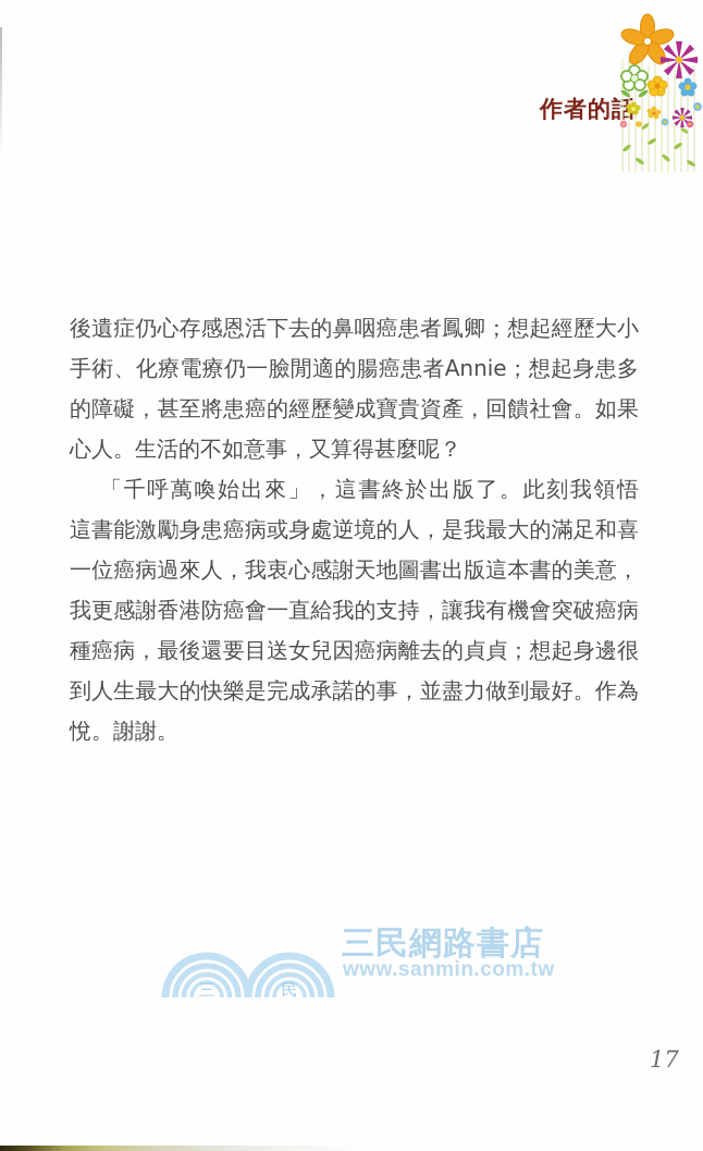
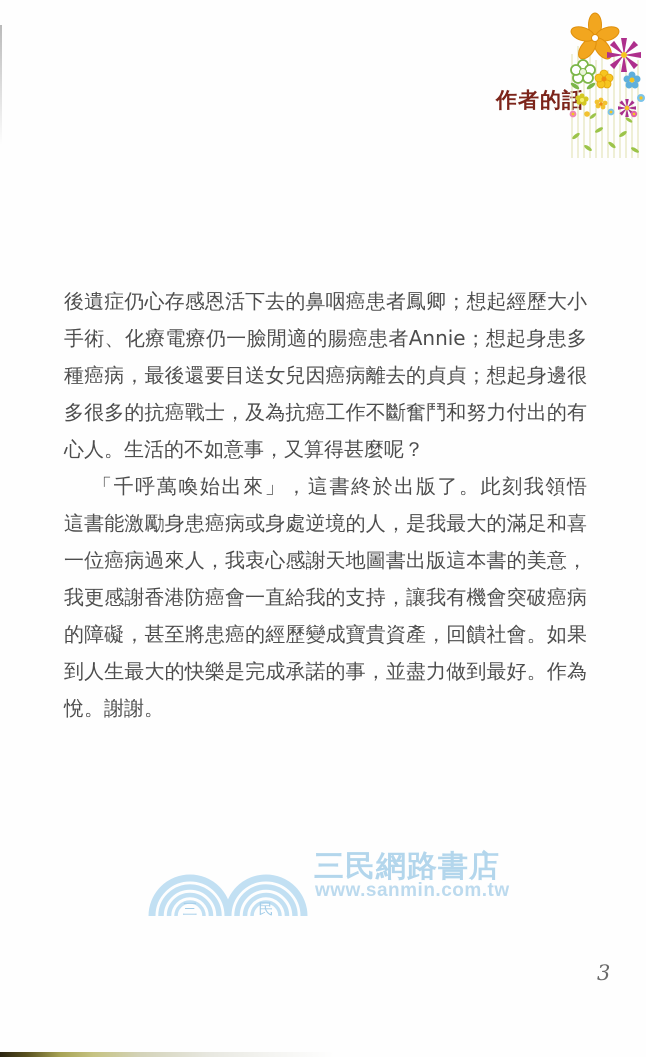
  作者的話
  後遺症仍心存感恩活下去的鼻咽癌患者鳳卿；想起經歷大小
  手術、化療電療仍一臉閒適的腸癌患者Annie；想起身患多
- 的障礙，甚至將患癌的經歷變成寶貴資產，回饋社會。如果
+ 種癌病，最後還要目送女兒因癌病離去的貞貞；想起身邊很
+ 多很多的抗癌戰士，及為抗癌工作不斷奮鬥和努力付出的有
  心人。生活的不如意事，又算得甚麼呢？
  「千呼萬喚始出來」，這書終於出版了。此刻我領悟
  這書能激勵身患癌病或身處逆境的人，是我最大的滿足和喜
  一位癌病過來人，我衷心感謝天地圖書出版這本書的美意，
  我更感謝香港防癌會一直給我的支持，讓我有機會突破癌病
- 種癌病，最後還要目送女兒因癌病離去的貞貞；想起身邊很
+ 的障礙，甚至將患癌的經歷變成寶貴資產，回饋社會。如果
  到人生最大的快樂是完成承諾的事，並盡力做到最好。作為
  悅。謝謝。
  三
  民
  三民網路書店
  www.sanmin.com.tw
- 17
+ 3
